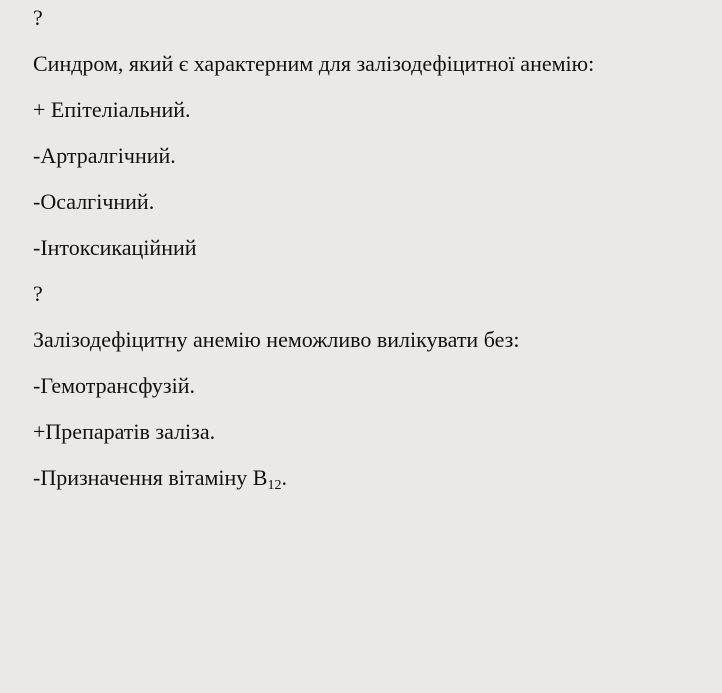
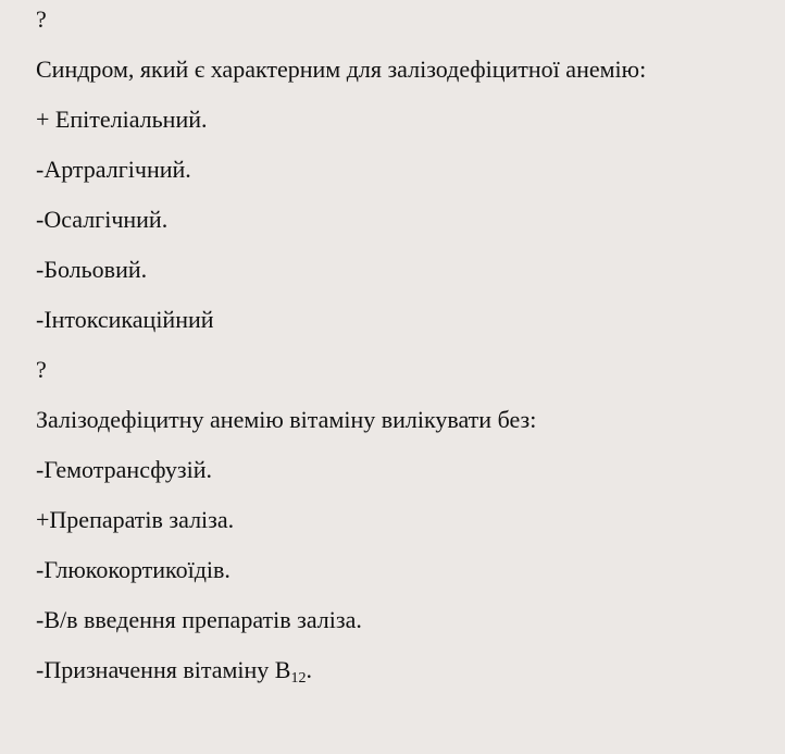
  ?
  Синдром, який є характерним для залізодефіцитної анемію:
  + Епітеліальний.
  -Артралгічний.
  -Осалгічний.
+ -Больовий.
  -Інтоксикаційний
  ?
- Залізодефіцитну анемію неможливо вилікувати без:
+ Залізодефіцитну анемію вітаміну вилікувати без:
  -Гемотрансфузій.
  +Препаратів заліза.
+ -Глюкокортикоїдів.
+ -В/в введення препаратів заліза.
  -Призначення вітаміну B12.
